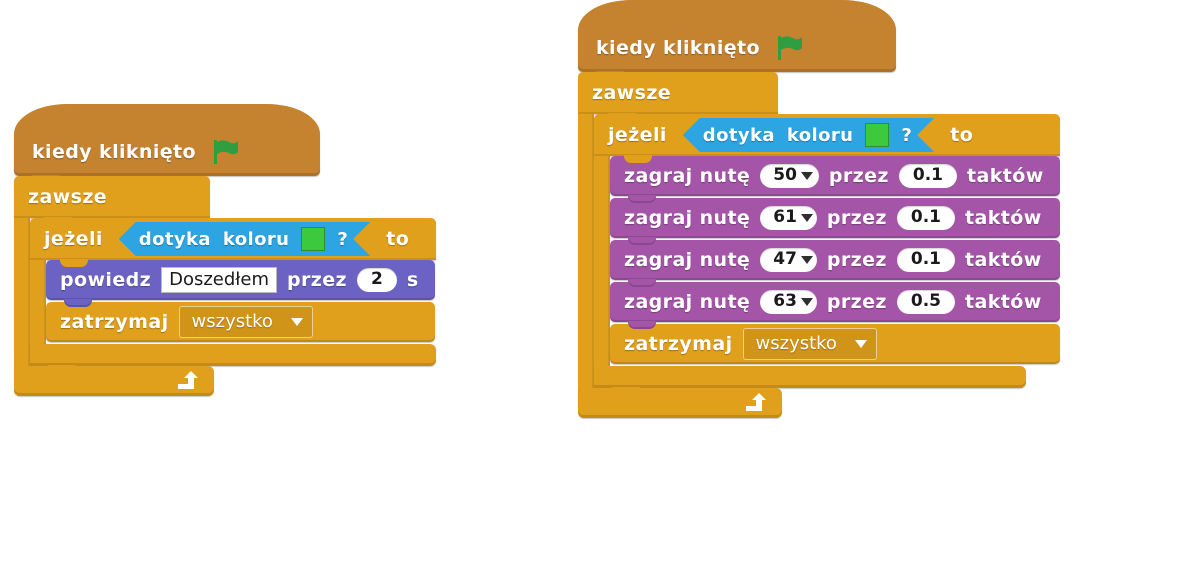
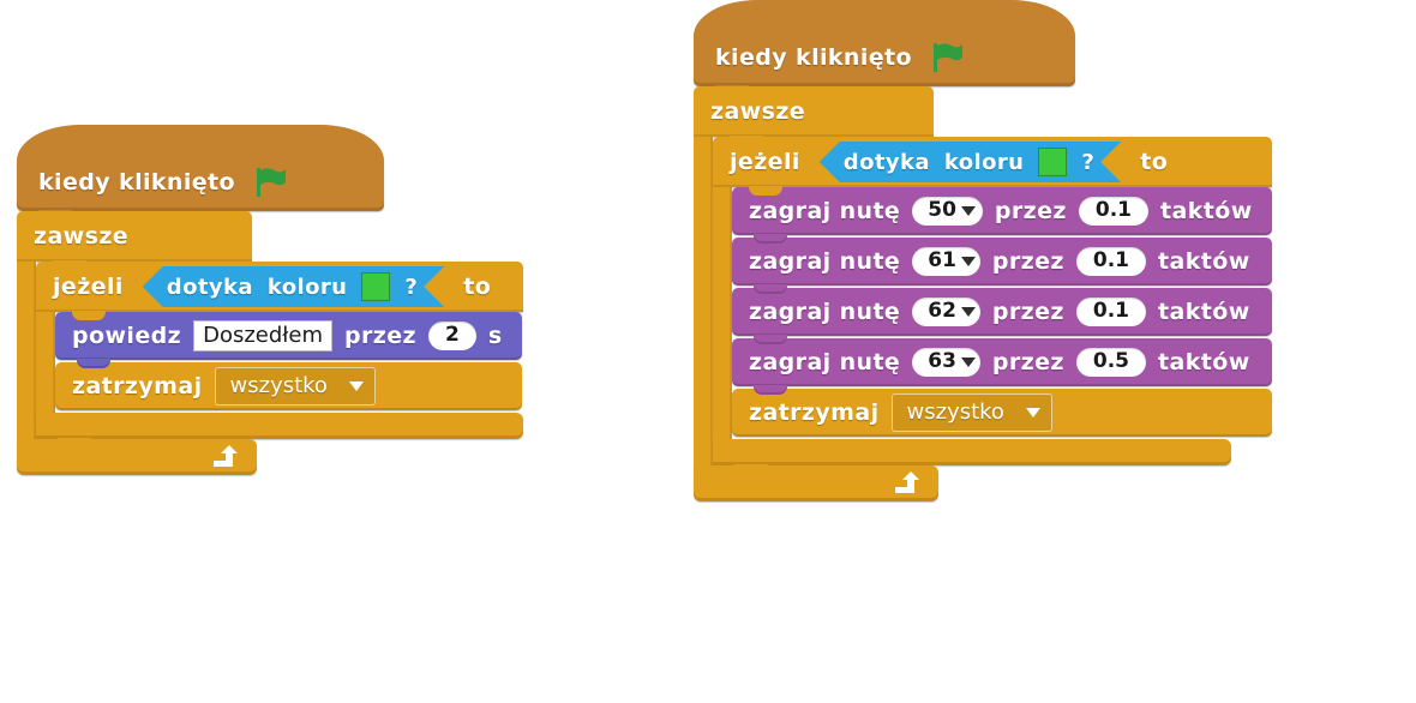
  kiedy kliknięto
  zawsze
  jeżeli
  dotyka
  koloru
  ?
  to
  powiedz
  Doszedłem
  przez
  2
  s
  zatrzymaj
  wszystko
  kiedy kliknięto
  zawsze
  jeżeli
  dotyka
  koloru
  ?
  to
  zagraj nutę
  50
  przez
  0.1
  taktów
  zagraj nutę
  61
  przez
  0.1
  taktów
  zagraj nutę
- 47
+ 62
  przez
  0.1
  taktów
  zagraj nutę
  63
  przez
  0.5
  taktów
  zatrzymaj
  wszystko
